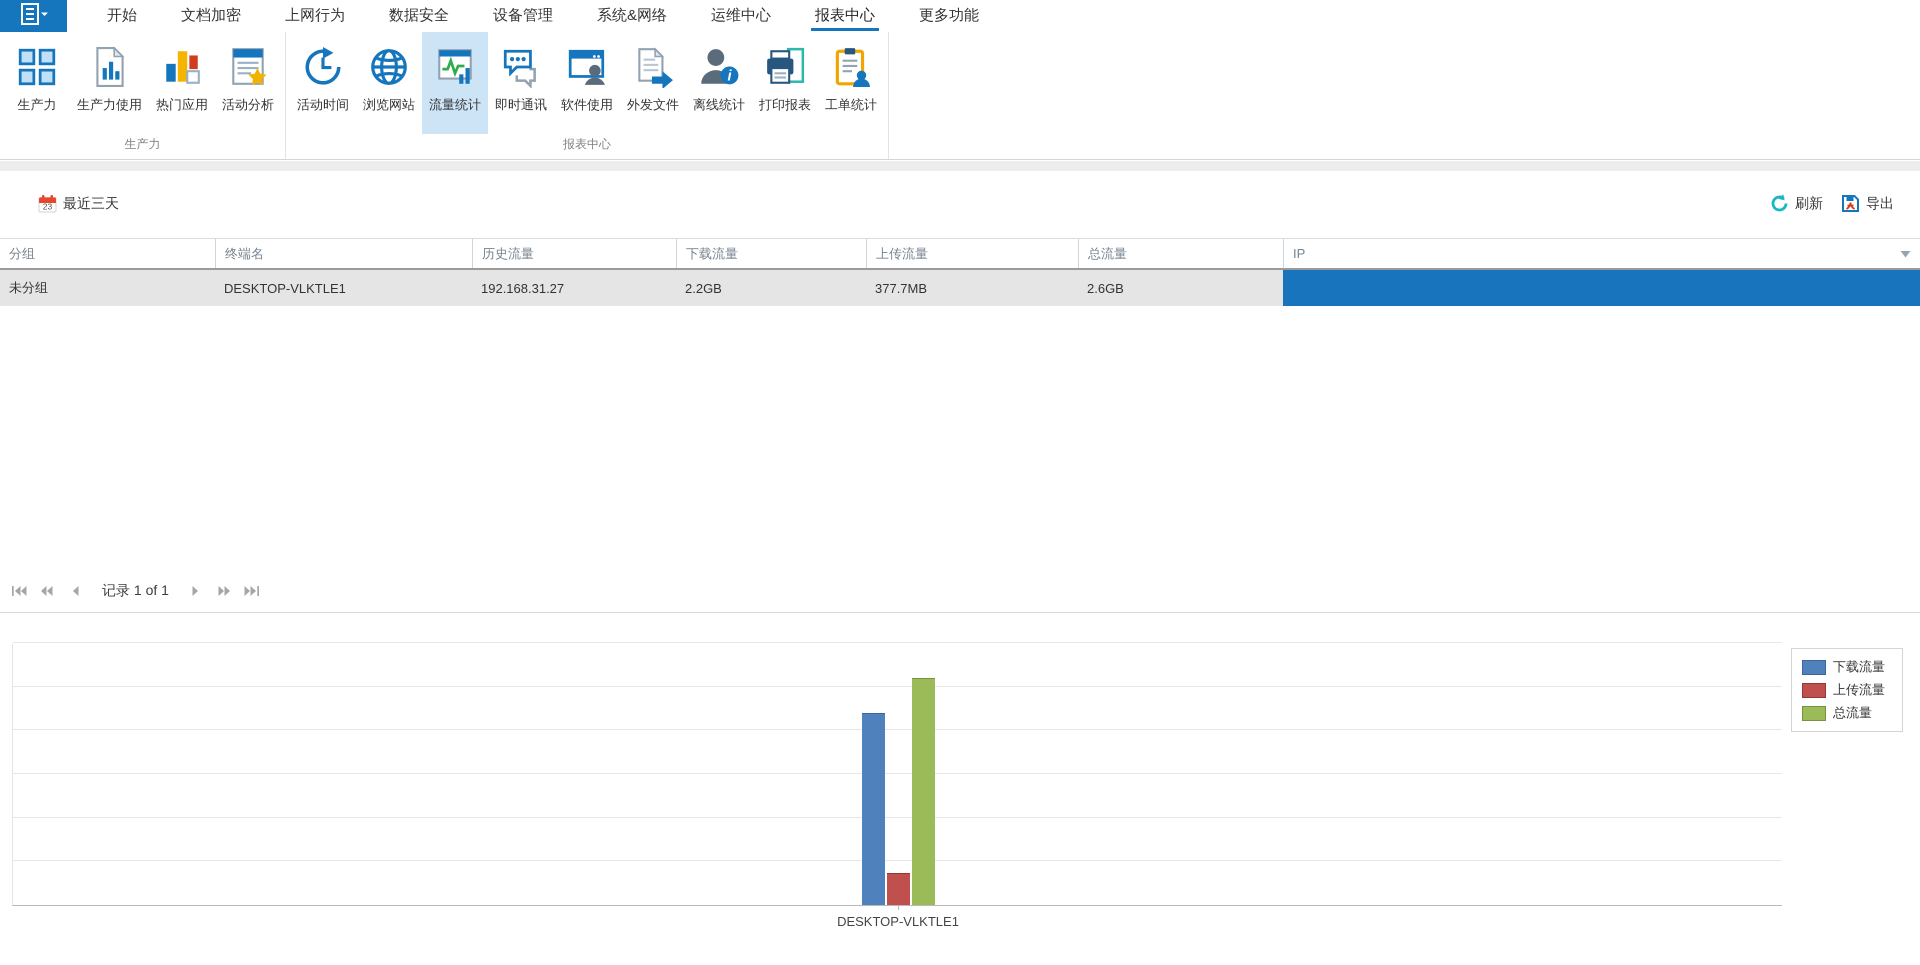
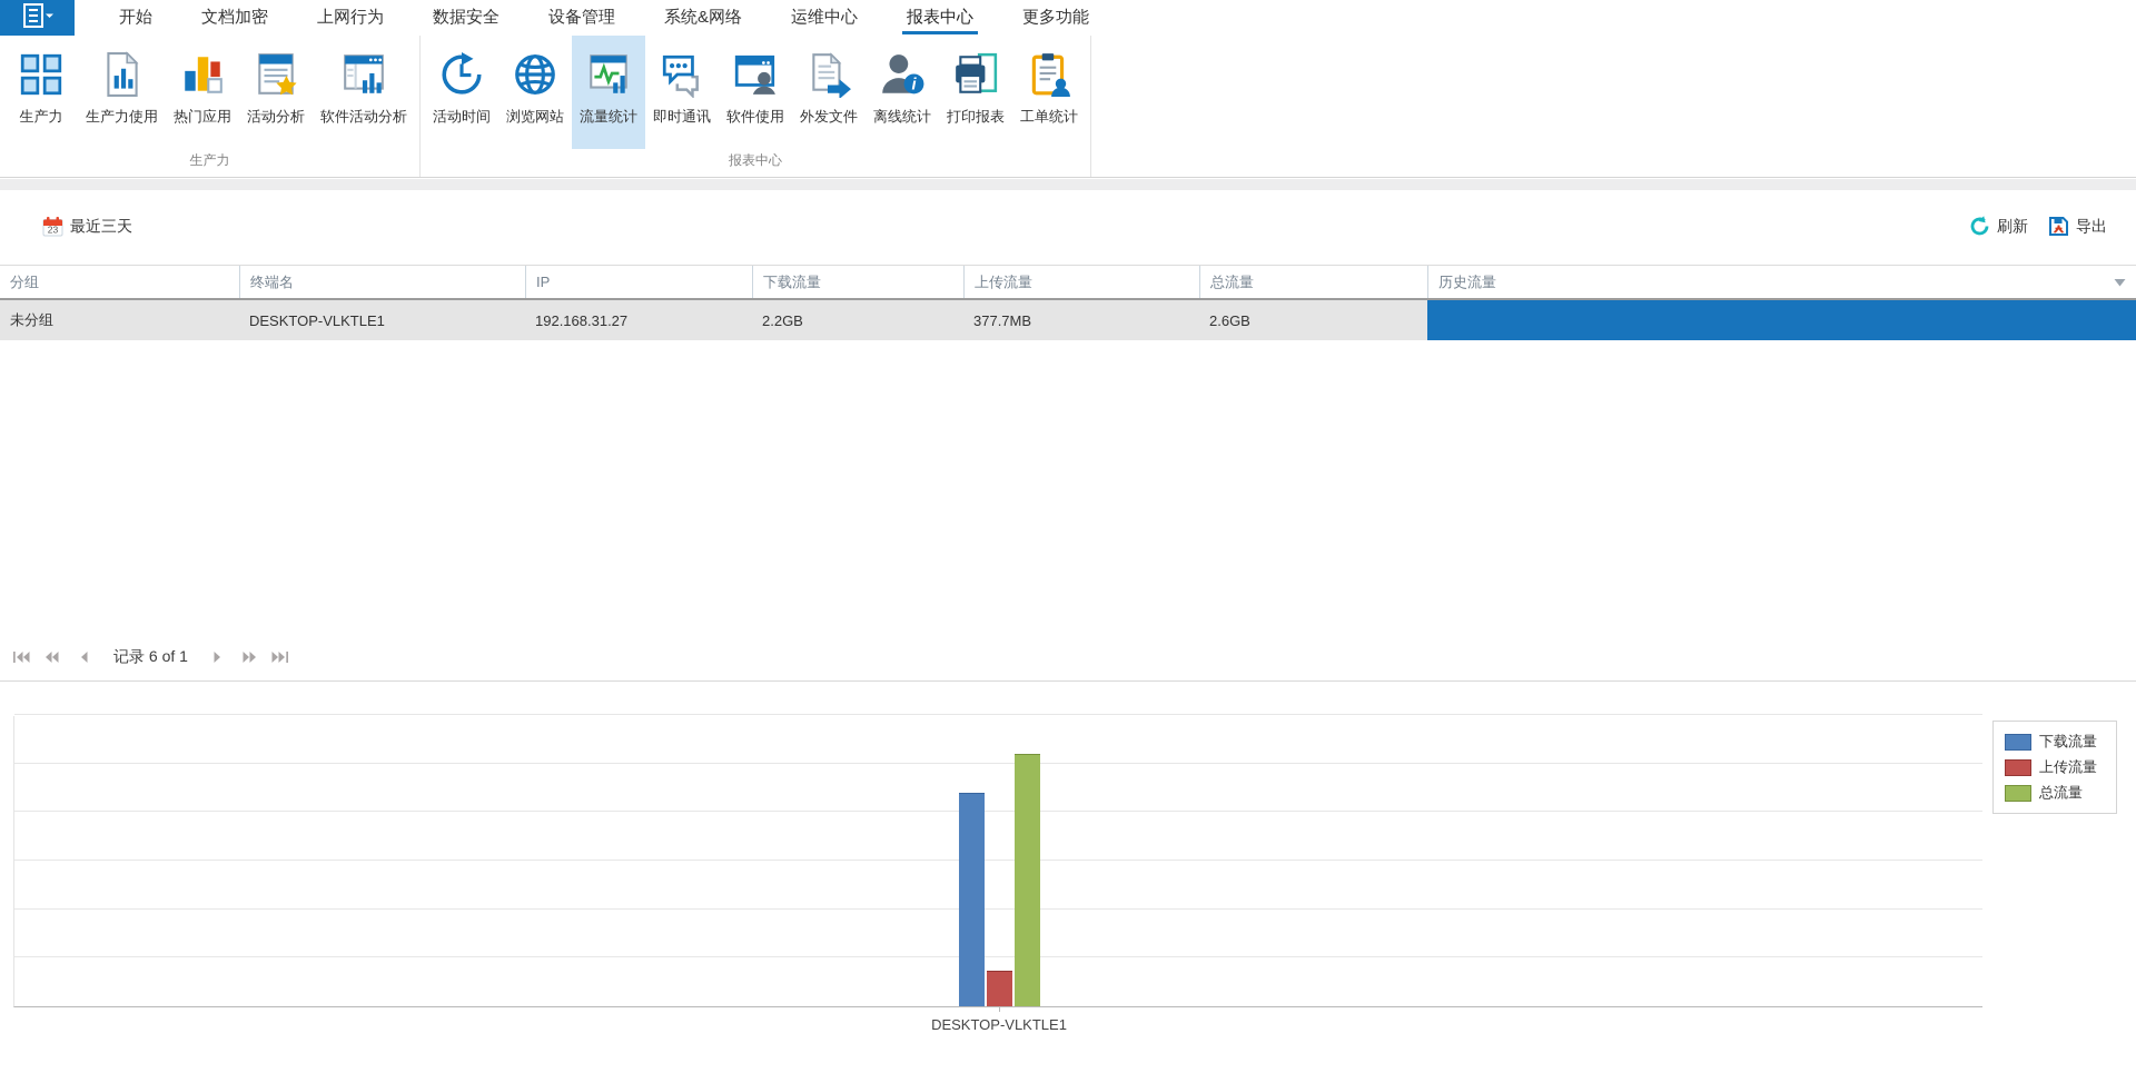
  开始
  文档加密
  上网行为
  数据安全
  设备管理
  系统&网络
  运维中心
  报表中心
  更多功能
  生产力
  生产力使用
  热门应用
  活动分析
+ 软件活动分析
  生产力
  活动时间
  浏览网站
  流量统计
  即时通讯
  软件使用
  外发文件
  i
  离线统计
  打印报表
  工单统计
  报表中心
  23
  最近三天
  刷新
  导出
  分组
  终端名
- 历史流量
+ IP
  下载流量
  上传流量
  总流量
- IP
+ 历史流量
  未分组
  DESKTOP-VLKTLE1
  192.168.31.27
  2.2GB
  377.7MB
  2.6GB
- 记录 1 of 1
+ 记录 6 of 1
  DESKTOP-VLKTLE1
  下载流量
  上传流量
  总流量
